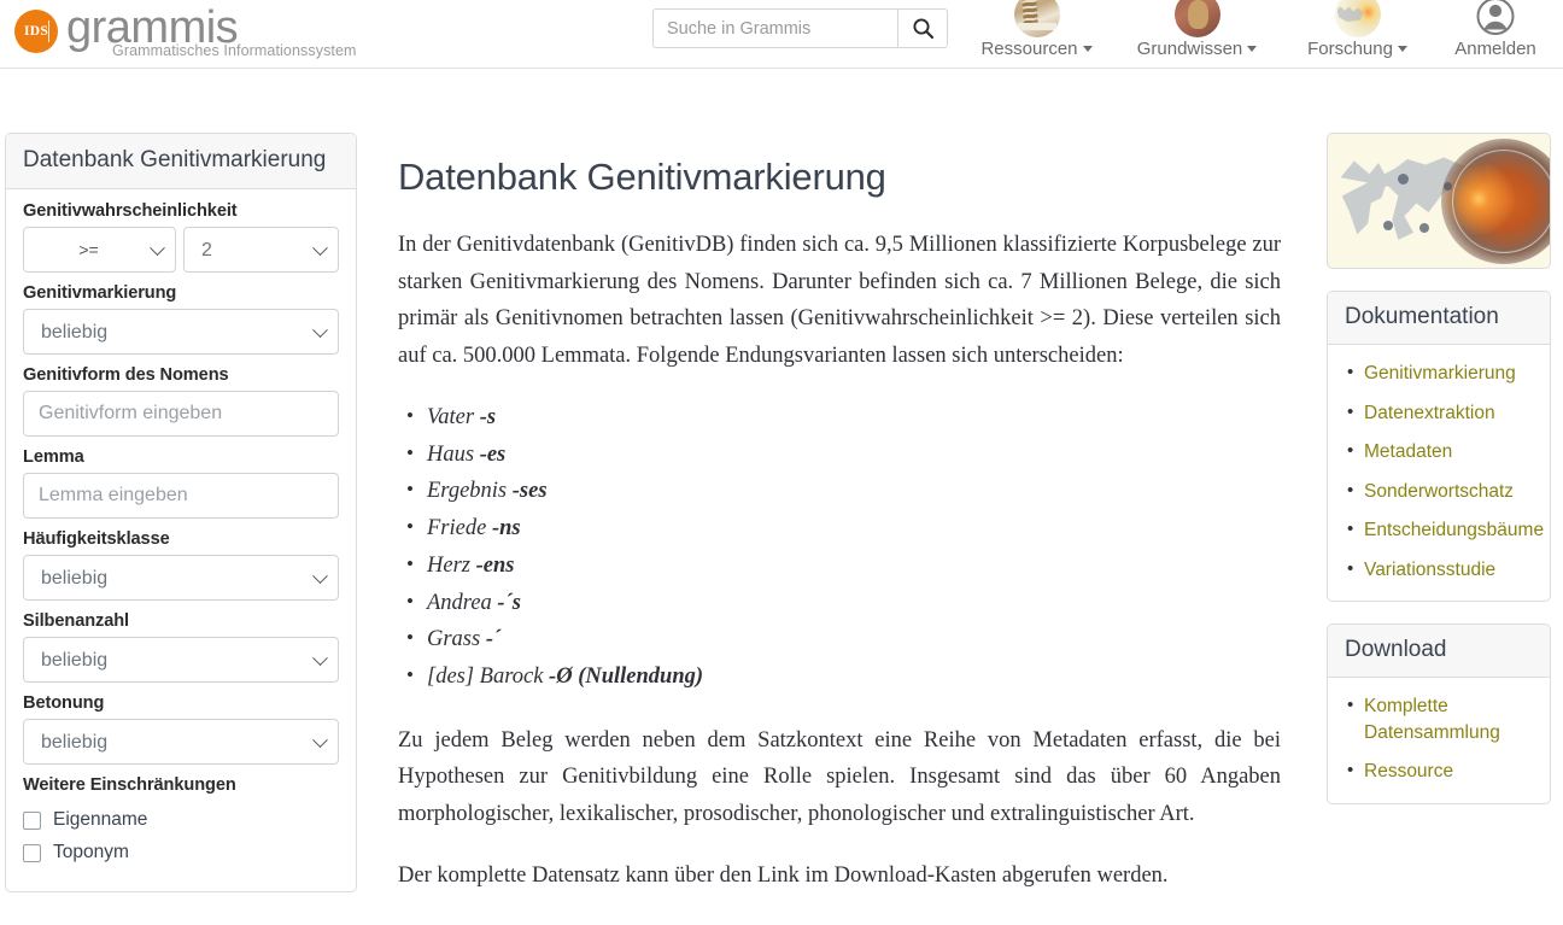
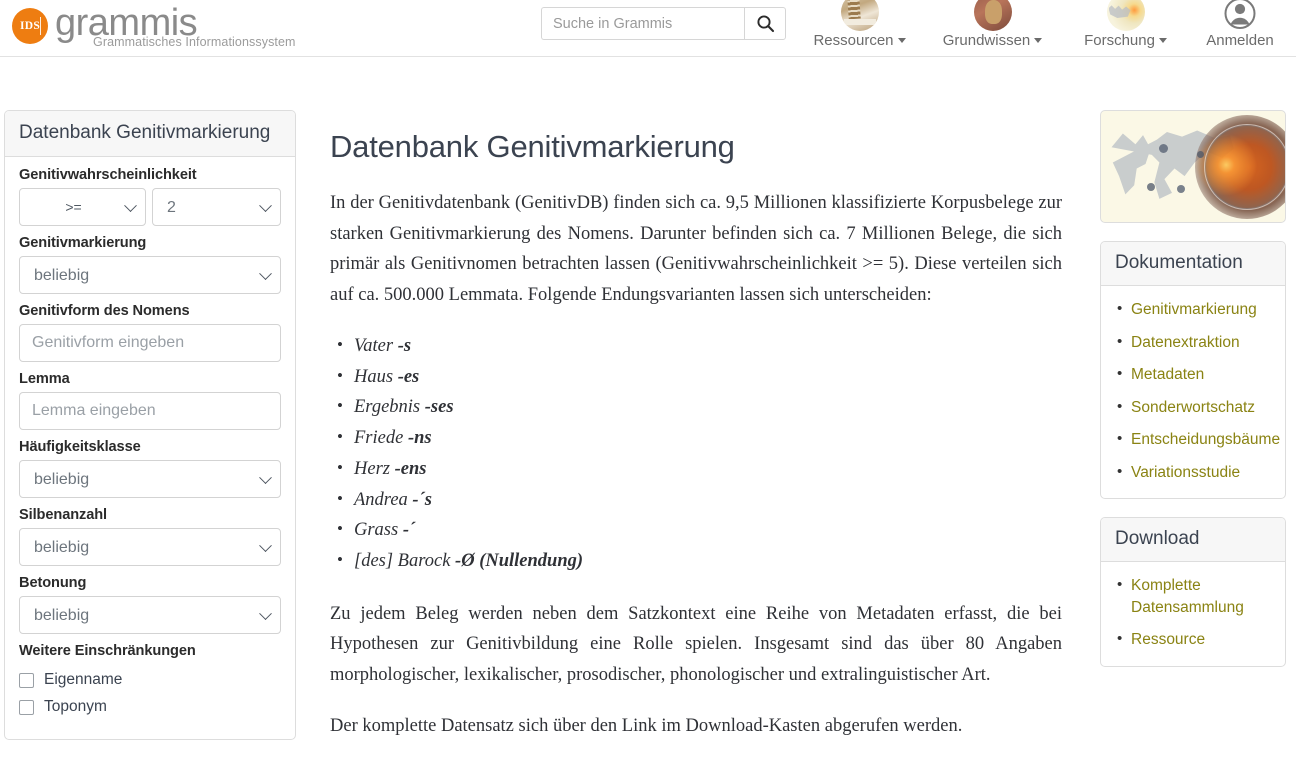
  IDS
  grammis
  Grammatisches Informationssystem
  Suche in Grammis
  Ressourcen
  Grundwissen
  Forschung
  Anmelden
  Datenbank Genitivmarkierung
  Genitivwahrscheinlichkeit
  >=
  2
  Genitivmarkierung
  beliebig
  Genitivform des Nomens
  Genitivform eingeben
  Lemma
  Lemma eingeben
  Häufigkeitsklasse
  beliebig
  Silbenanzahl
  beliebig
  Betonung
  beliebig
  Weitere Einschränkungen
  Eigenname
  Toponym
  Datenbank Genitivmarkierung
- In der Genitivdatenbank (GenitivDB) finden sich ca. 9,5 Millionen klassifizierte Korpusbelege zur starken Genitivmarkierung des Nomens. Darunter befinden sich ca. 7 Millionen Belege, die sich primär als Genitivnomen betrachten lassen (Genitivwahrscheinlichkeit >= 2). Diese verteilen sich auf ca. 500.000 Lemmata. Folgende Endungsvarianten lassen sich unterscheiden:
+ In der Genitivdatenbank (GenitivDB) finden sich ca. 9,5 Millionen klassifizierte Korpusbelege zur starken Genitivmarkierung des Nomens. Darunter befinden sich ca. 7 Millionen Belege, die sich primär als Genitivnomen betrachten lassen (Genitivwahrscheinlichkeit >= 5). Diese verteilen sich auf ca. 500.000 Lemmata. Folgende Endungsvarianten lassen sich unterscheiden:
  Vater -s
  Haus -es
  Ergebnis -ses
  Friede -ns
  Herz -ens
  Andrea -´s
  Grass -´
  [des] Barock -Ø (Nullendung)
- Zu jedem Beleg werden neben dem Satzkontext eine Reihe von Metadaten erfasst, die bei Hypothesen zur Genitivbildung eine Rolle spielen. Insgesamt sind das über 60 Angaben morphologischer, lexikalischer, prosodischer, phonologischer und extralinguistischer Art.
+ Zu jedem Beleg werden neben dem Satzkontext eine Reihe von Metadaten erfasst, die bei Hypothesen zur Genitivbildung eine Rolle spielen. Insgesamt sind das über 80 Angaben morphologischer, lexikalischer, prosodischer, phonologischer und extralinguistischer Art.
- Der komplette Datensatz kann über den Link im Download-Kasten abgerufen werden.
+ Der komplette Datensatz sich über den Link im Download-Kasten abgerufen werden.
  Dokumentation
  Genitivmarkierung
  Datenextraktion
  Metadaten
  Sonderwortschatz
  Entscheidungsbäume
  Variationsstudie
  Download
  Komplette Datensammlung
  Ressource
